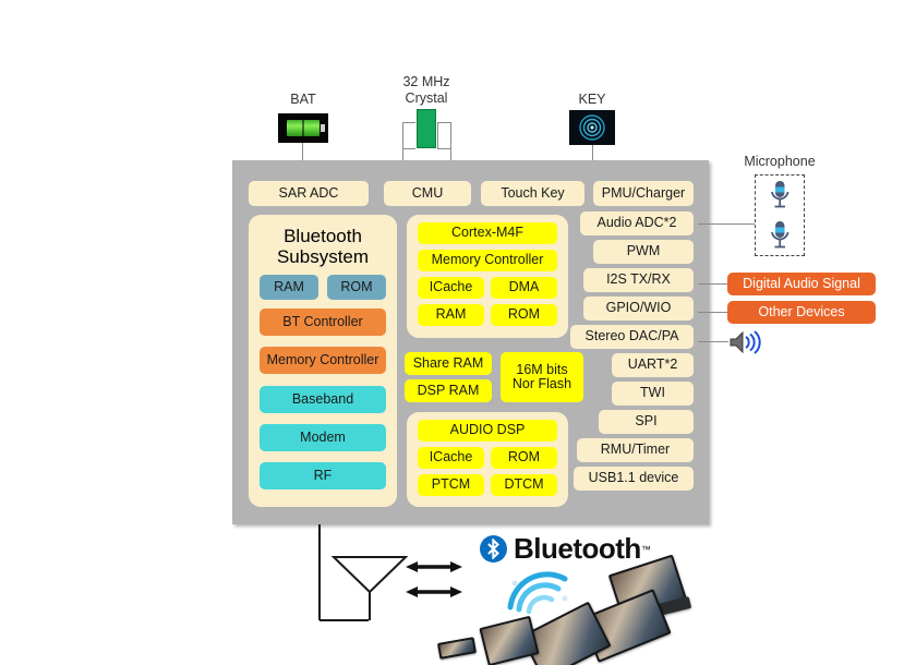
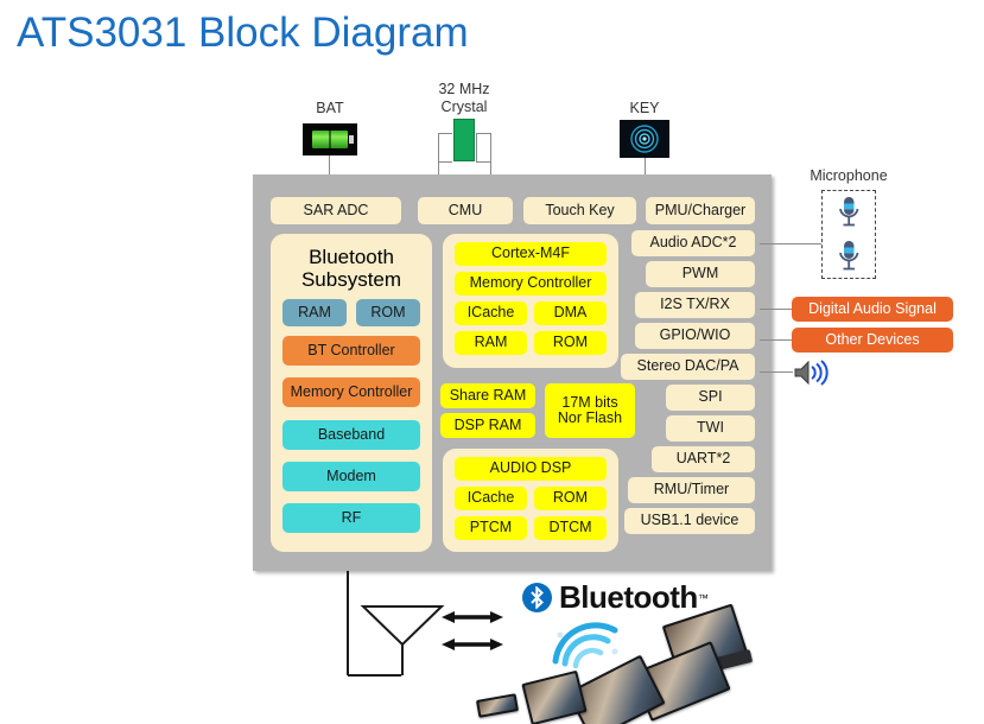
+ ATS3031 Block Diagram
  BAT
  32 MHz
  Crystal
  KEY
  Microphone
  SAR ADC
  CMU
  Touch Key
  PMU/Charger
  Bluetooth
  Subsystem
  RAM
  ROM
  BT Controller
  Memory Controller
  Baseband
  Modem
  RF
  Cortex-M4F
  Memory Controller
  ICache
  DMA
  RAM
  ROM
  Share RAM
  DSP RAM
- 16M bits
+ 17M bits
  Nor Flash
  AUDIO DSP
  ICache
  ROM
  PTCM
  DTCM
  Audio ADC*2
  PWM
  I2S TX/RX
  GPIO/WIO
  Stereo DAC/PA
- UART*2
+ SPI
  TWI
- SPI
+ UART*2
  RMU/Timer
  USB1.1 device
  Digital Audio Signal
  Other Devices
  Bluetooth
  ™
